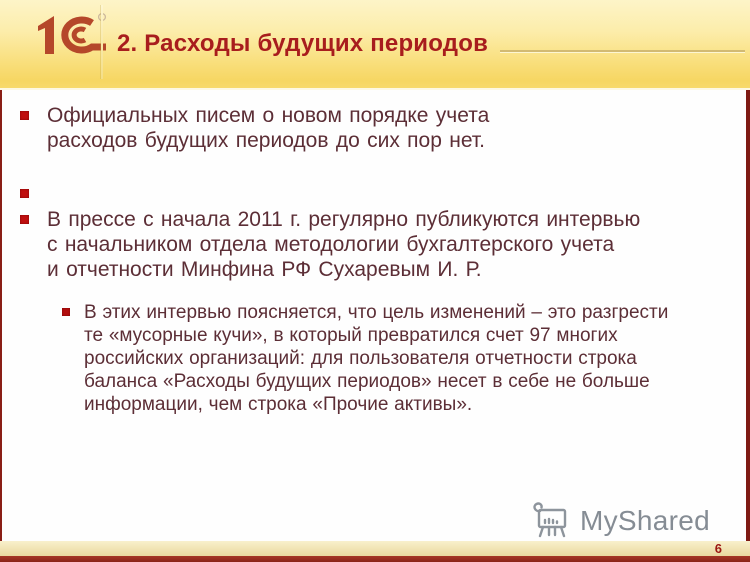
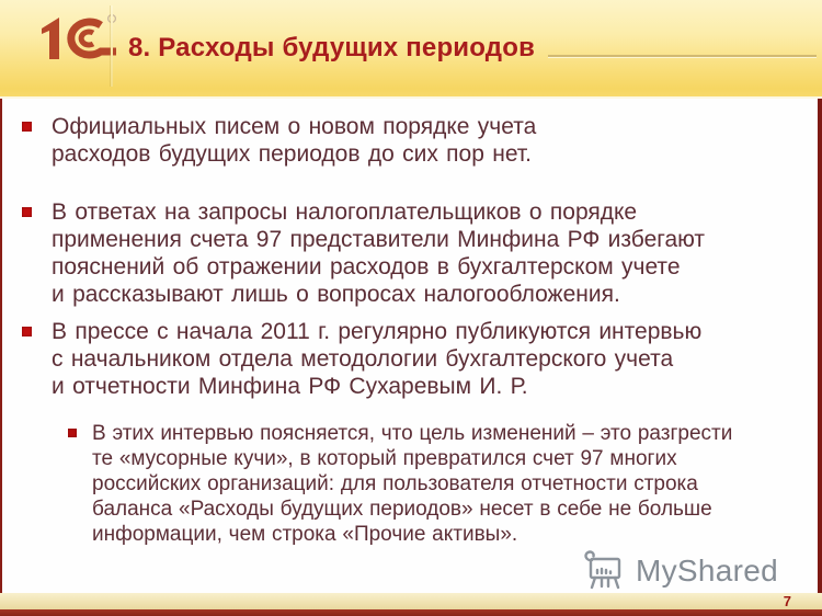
- 2. Расходы будущих периодов
+ 8. Расходы будущих периодов
  Официальных писем о новом порядке учета
  расходов будущих периодов до сих пор нет.
+ В ответах на запросы налогоплательщиков о порядке
+ применения счета 97 представители Минфина РФ избегают
+ пояснений об отражении расходов в бухгалтерском учете
+ и рассказывают лишь о вопросах налогообложения.
  В прессе с начала 2011 г. регулярно публикуются интервью
  с начальником отдела методологии бухгалтерского учета
  и отчетности Минфина РФ Сухаревым И. Р.
  В этих интервью поясняется, что цель изменений – это разгрести
  те «мусорные кучи», в который превратился счет 97 многих
  российских организаций: для пользователя отчетности строка
  баланса «Расходы будущих периодов» несет в себе не больше
  информации, чем строка «Прочие активы».
  MyShared
- 6
+ 7
